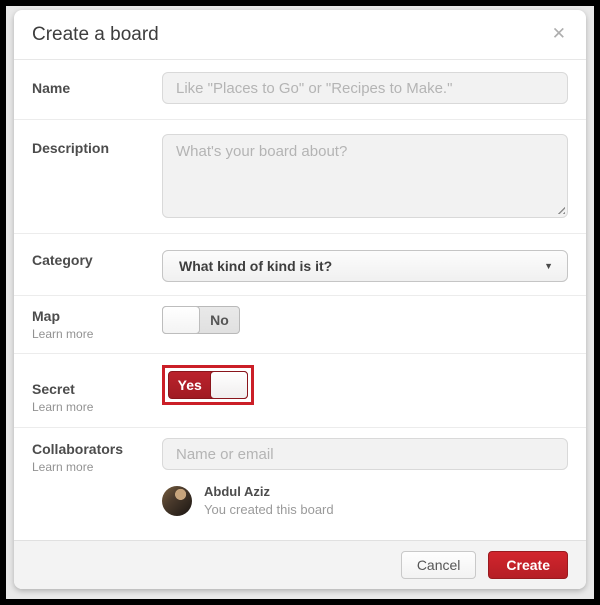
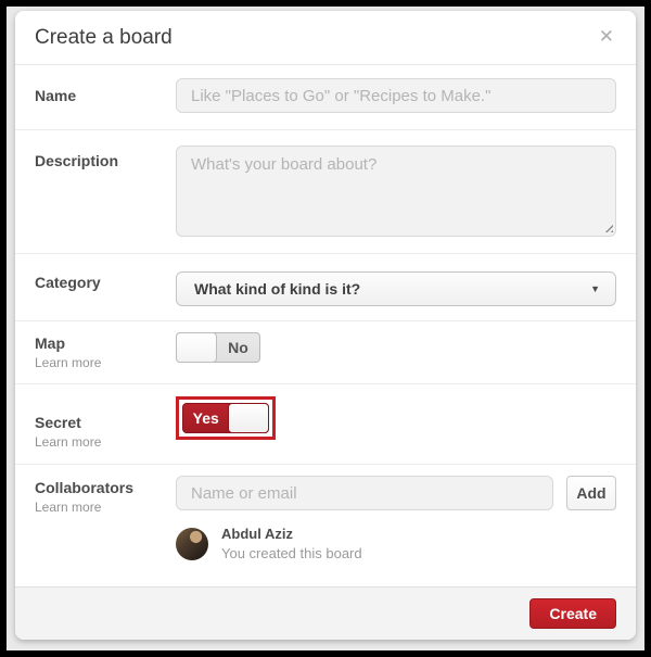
  Create a board
  ✕
  Name
  Like "Places to Go" or "Recipes to Make."
  Description
  What's your board about?
  Category
  What kind of kind is it?
  ▼
  Map
  Learn more
  No
  Secret
  Learn more
  Yes
  Collaborators
  Learn more
  Name or email
+ Add
  Abdul Aziz
  You created this board
- Cancel
  Create
